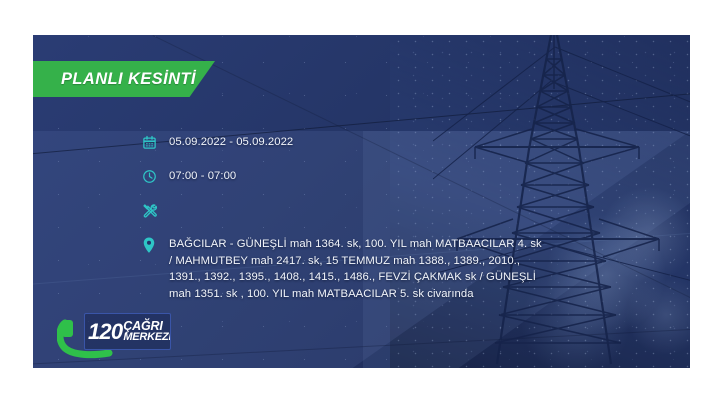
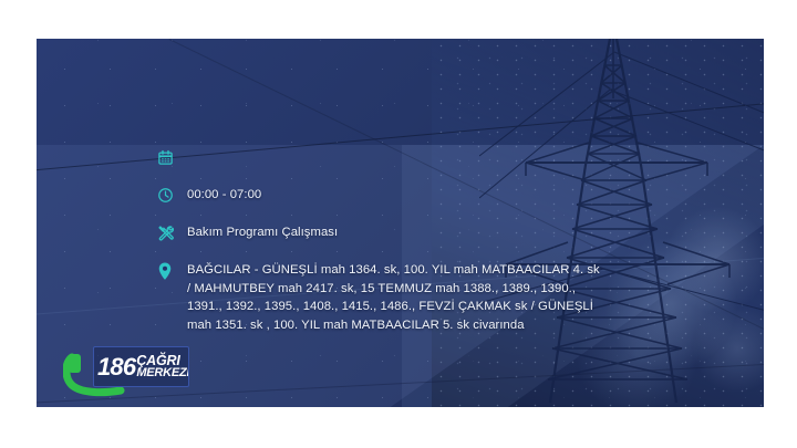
- PLANLI KESİNTİ
- 05.09.2022 - 05.09.2022
- 07:00 - 07:00
+ 00:00 - 07:00
+ Bakım Programı Çalışması
- BAĞCILAR - GÜNEŞLİ mah 1364. sk, 100. YIL mah MATBAACILAR 4. sk / MAHMUTBEY mah 2417. sk, 15 TEMMUZ mah 1388., 1389., 2010., 1391., 1392., 1395., 1408., 1415., 1486., FEVZİ ÇAKMAK sk / GÜNEŞLİ mah 1351. sk , 100. YIL mah MATBAACILAR 5. sk civarında
+ BAĞCILAR - GÜNEŞLİ mah 1364. sk, 100. YIL mah MATBAACILAR 4. sk / MAHMUTBEY mah 2417. sk, 15 TEMMUZ mah 1388., 1389., 1390., 1391., 1392., 1395., 1408., 1415., 1486., FEVZİ ÇAKMAK sk / GÜNEŞLİ mah 1351. sk , 100. YIL mah MATBAACILAR 5. sk civarında
- 120
+ 186
  ÇAĞRI
  MERKEZİ
